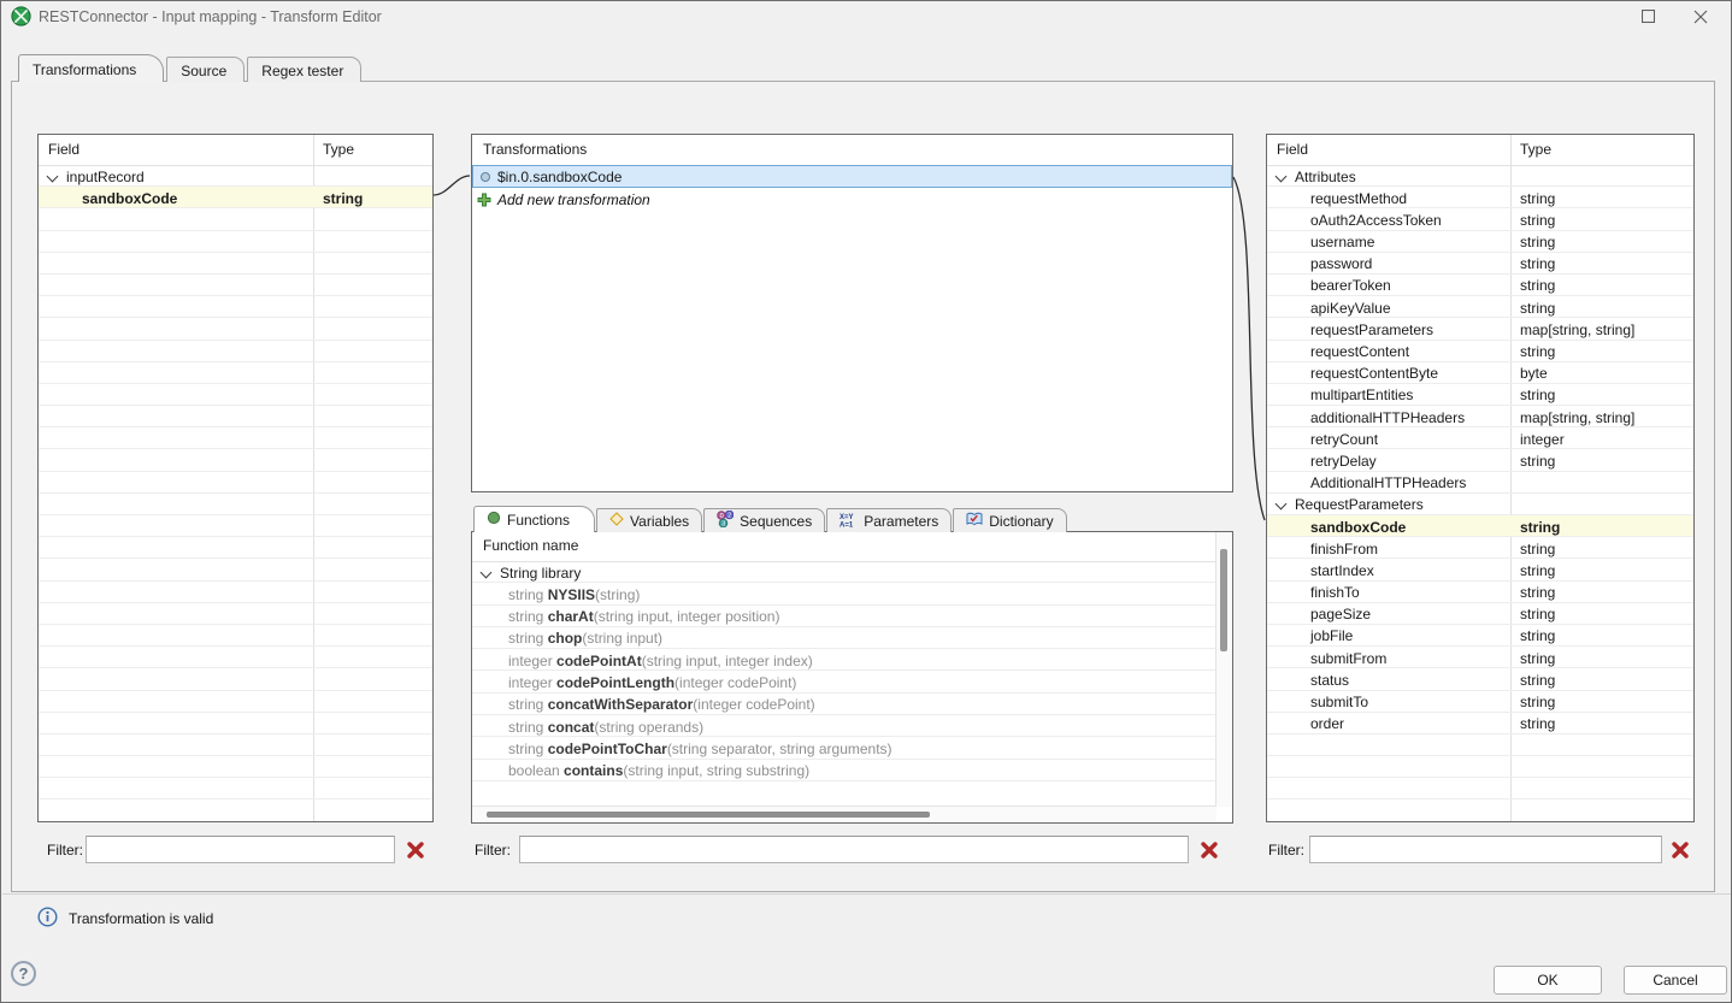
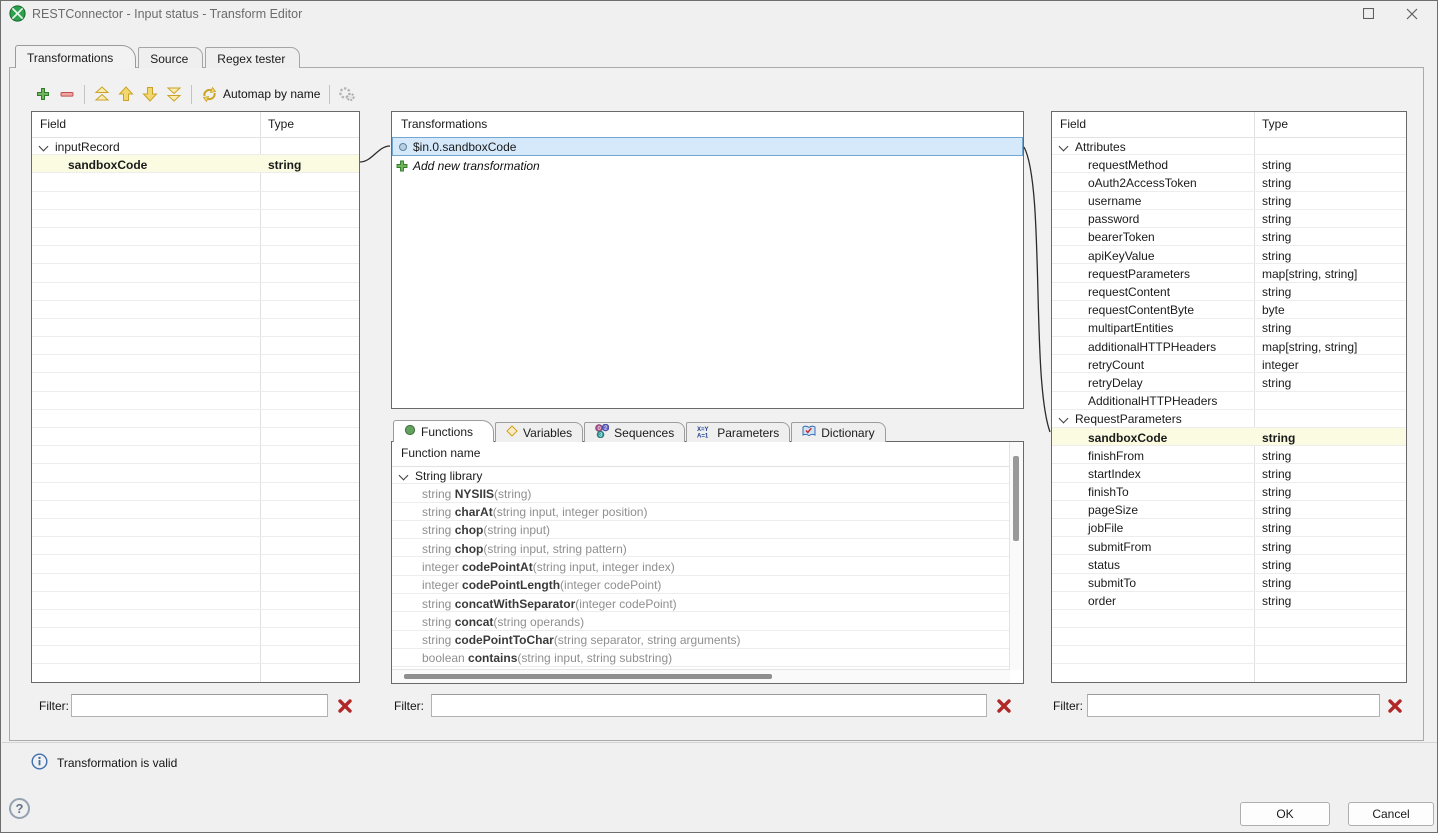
- RESTConnector - Input mapping - Transform Editor
+ RESTConnector - Input status - Transform Editor
  Transformations
  Source
  Regex tester
+ Automap by name
  Field
  Type
  inputRecord
  sandboxCode
  string
  Transformations
  $in.0.sandboxCode
  Add new transformation
  Functions
  Variables
  Sequences
  Parameters
  Dictionary
  Function name
  String library
  string NYSIIS(string)
  string charAt(string input, integer position)
  string chop(string input)
+ string chop(string input, string pattern)
  integer codePointAt(string input, integer index)
  integer codePointLength(integer codePoint)
  string concatWithSeparator(integer codePoint)
  string concat(string operands)
  string codePointToChar(string separator, string arguments)
  boolean contains(string input, string substring)
  Field
  Type
  Attributes
  requestMethod
  string
  oAuth2AccessToken
  string
  username
  string
  password
  string
  bearerToken
  string
  apiKeyValue
  string
  requestParameters
  map[string, string]
  requestContent
  string
  requestContentByte
  byte
  multipartEntities
  string
  additionalHTTPHeaders
  map[string, string]
  retryCount
  integer
  retryDelay
  string
  AdditionalHTTPHeaders
  RequestParameters
  sandboxCode
  string
  finishFrom
  string
  startIndex
  string
  finishTo
  string
  pageSize
  string
  jobFile
  string
  submitFrom
  string
  status
  string
  submitTo
  string
  order
  string
  Filter:
  Filter:
  Filter:
  Transformation is valid
  ?
  OK
  Cancel
